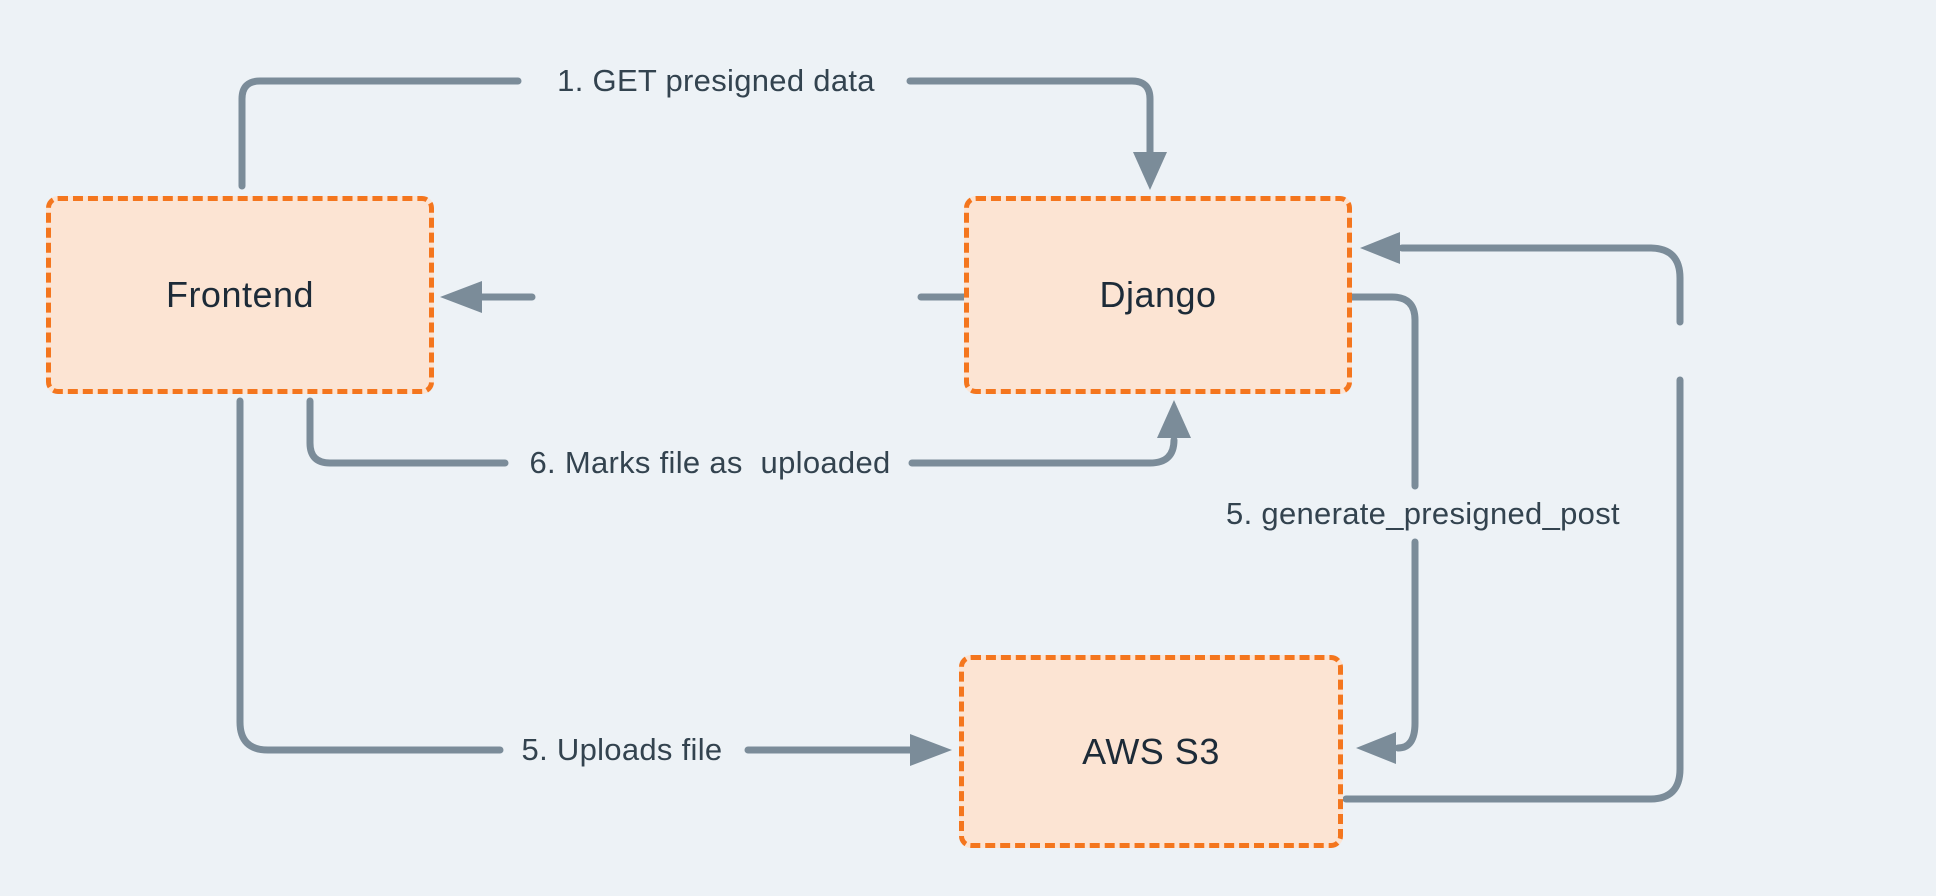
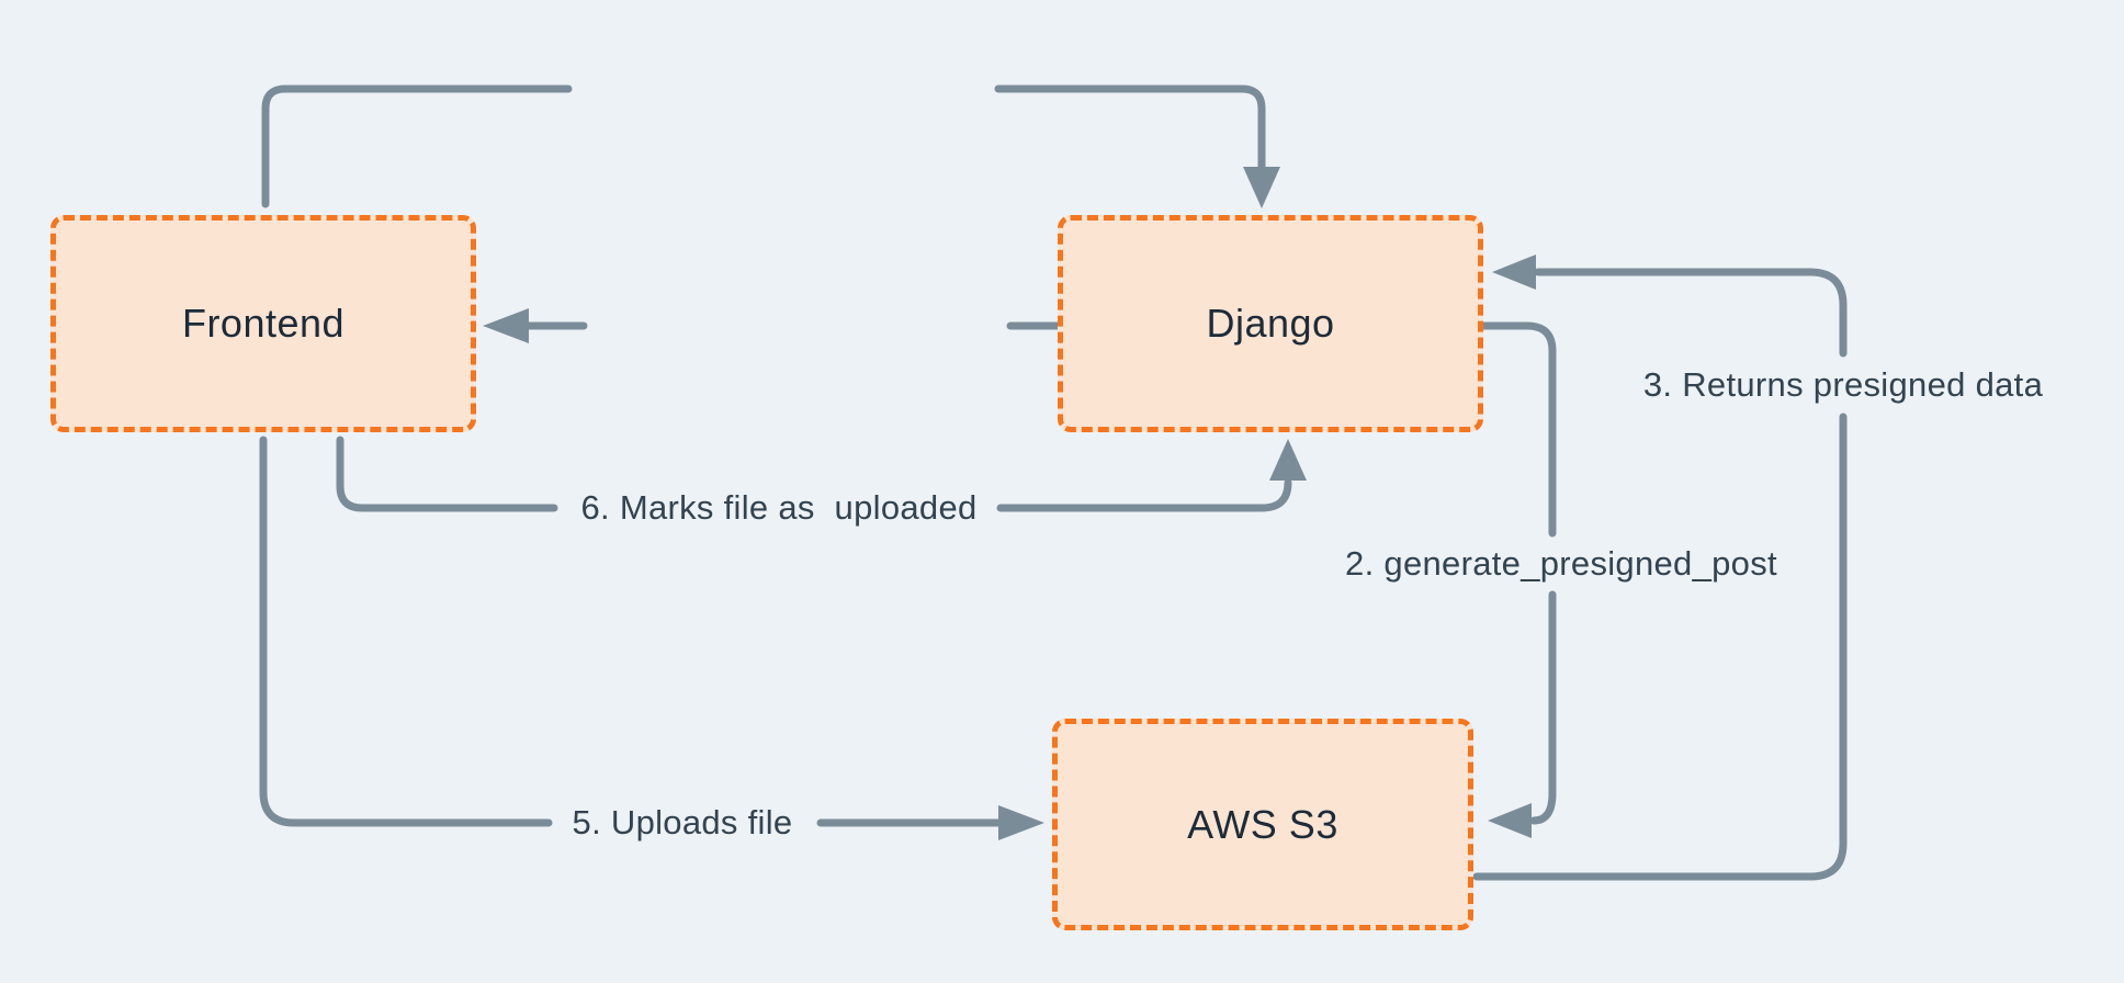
  Frontend
  Django
  AWS S3
- 1. GET presigned data
- 5. generate_presigned_post
+ 2. generate_presigned_post
+ 3. Returns presigned data
  5. Uploads file
  6. Marks file as uploaded
